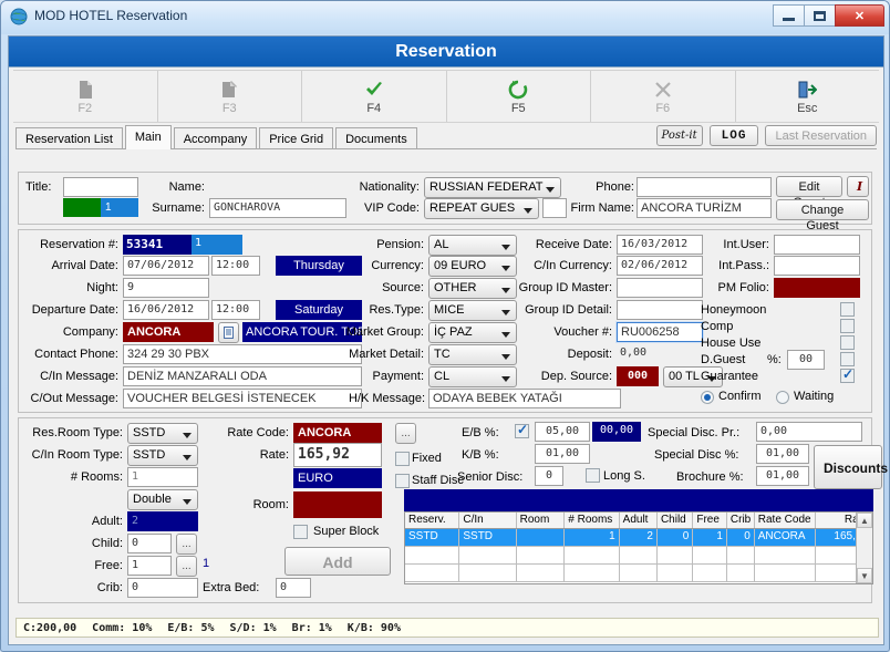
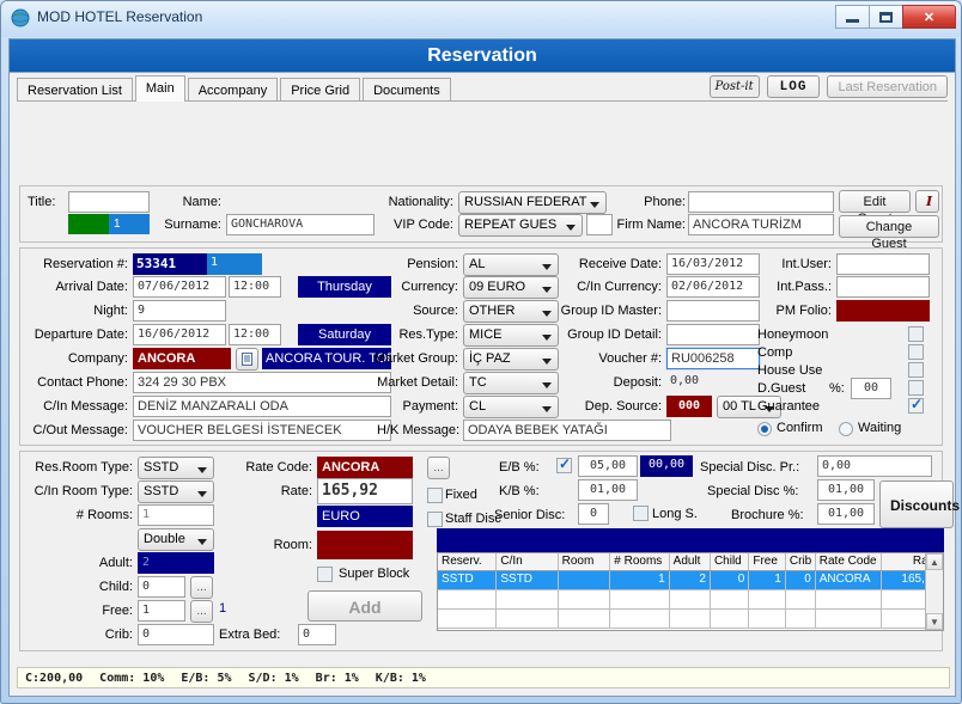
  MOD HOTEL Reservation
  ✕
  Reservation
- F2
- F3
- F4
- F5
- F6
- Esc
  Reservation List
  Main
  Accompany
  Price Grid
  Documents
  Post-it
  LOG
  Last Reservation
  Title:
  1
  Name:
  Surname:
  GONCHAROVA
  Nationality:
  RUSSIAN FEDERAT
  VIP Code:
  REPEAT GUES
  Phone:
  Firm Name:
  ANCORA TURİZM
  I
  Change Guest
  Reservation #:
  53341
  1
  Arrival Date:
  07/06/2012
  12:00
  Thursday
  Night:
  9
  Departure Date:
  16/06/2012
  12:00
  Saturday
  Company:
  ANCORA
  ANCORA TOUR. TO
  Contact Phone:
  324 29 30 PBX
  C/In Message:
  DENİZ MANZARALI ODA
  C/Out Message:
  VOUCHER BELGESİ İSTENECEK
  Pension:
  AL
  Currency:
  09 EURO
  Source:
  OTHER
  Res.Type:
  MICE
  Market Group:
  İÇ PAZ
  Market Detail:
  TC
  Payment:
  CL
  H/K Message:
  ODAYA BEBEK YATAĞI
  Receive Date:
  16/03/2012
  C/In Currency:
  02/06/2012
  Group ID Master:
  Group ID Detail:
  Voucher #:
  RU006258
  Deposit:
  0,00
  Dep. Source:
  000
  00 TL
  Int.User:
  Int.Pass.:
  PM Folio:
  Honeymoon
  Comp
  House Use
  D.Guest
  %:
  00
  Guarantee
  Confirm
  Waiting
  Res.Room Type:
  SSTD
  C/In Room Type:
  SSTD
  # Rooms:
  1
  Double
  Adult:
  2
  Child:
  0
  ...
  Free:
  1
  ...
  1
  Crib:
  0
  Extra Bed:
  0
  Rate Code:
  ANCORA
  Rate:
  165,92
  EURO
  Room:
  Super Block
  Add
  ...
  Fixed
  Staff Disc
  E/B %:
  05,00
  00,00
  K/B %:
  01,00
  Senior Disc:
  0
  Long S.
  Special Disc. Pr.:
  0,00
  Special Disc %:
  01,00
  Brochure %:
  01,00
  Discounts
  Reserv.
  C/In
  Room
  # Rooms
  Adult
  Child
  Free
  Crib
  Rate Code
  SSTD
  SSTD
  1
  2
  0
  1
  0
  ANCORA
  ▲
  ▼
  C:200,00
  Comm: 10%
  E/B: 5%
  S/D: 1%
  Br: 1%
- K/B: 90%
+ K/B: 1%
